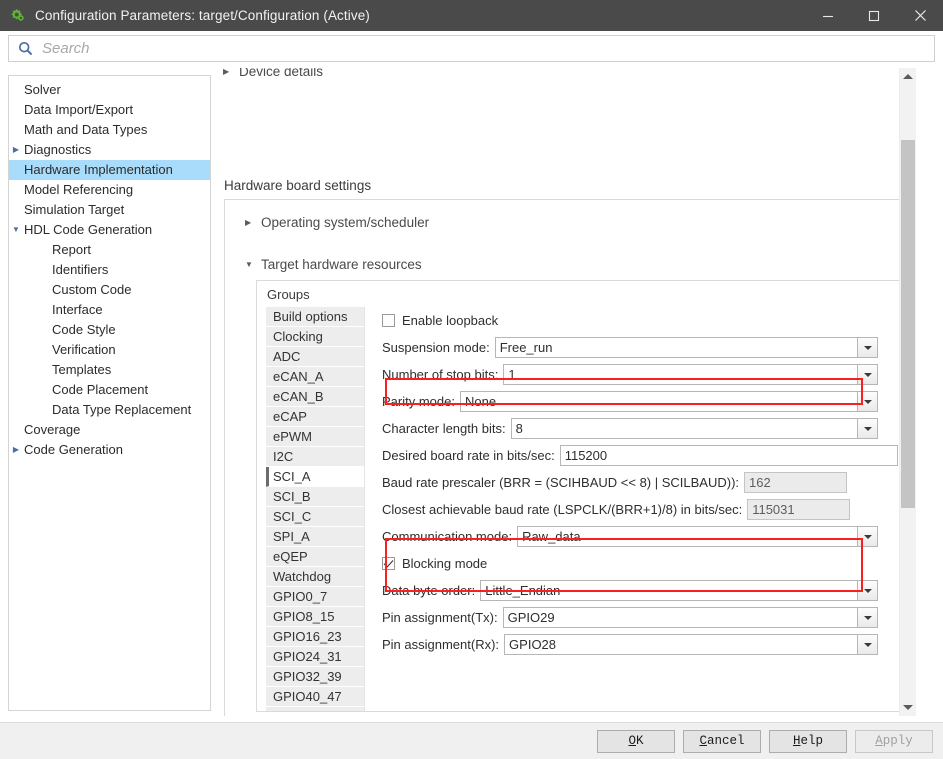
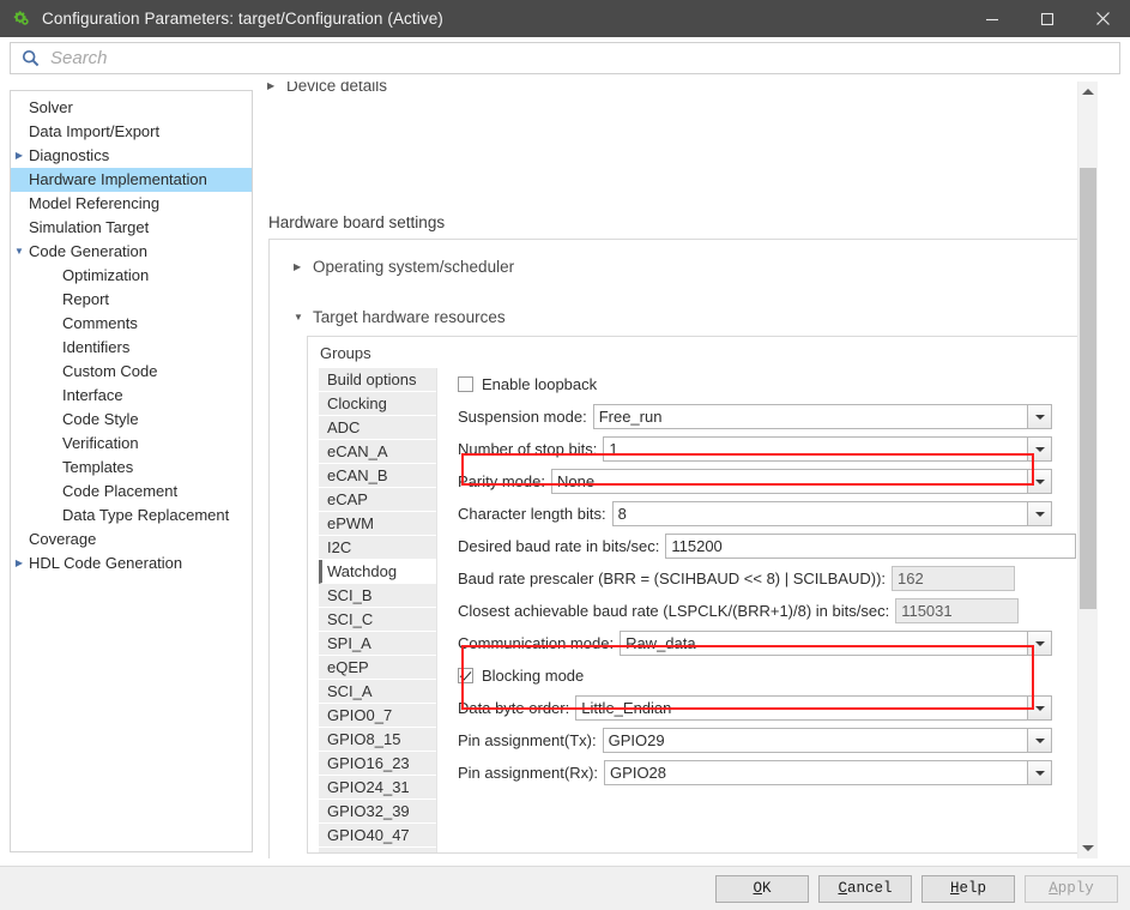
  Configuration Parameters: target/Configuration (Active)
  Search
  Solver
  Data Import/Export
- Math and Data Types
  ▶
  Diagnostics
  Hardware Implementation
  Model Referencing
  Simulation Target
  ▼
- HDL Code Generation
+ Code Generation
+ Optimization
  Report
+ Comments
  Identifiers
  Custom Code
  Interface
  Code Style
  Verification
  Templates
  Code Placement
  Data Type Replacement
  Coverage
  ▶
- Code Generation
+ HDL Code Generation
  ▶
  Device details
  Hardware board settings
  ▶
  Operating system/scheduler
  ▼
  Target hardware resources
  Groups
  Build options
  Clocking
  ADC
  eCAN_A
  eCAN_B
  eCAP
  ePWM
  I2C
- SCI_A
+ Watchdog
  SCI_B
  SCI_C
  SPI_A
  eQEP
- Watchdog
+ SCI_A
  GPIO0_7
  GPIO8_15
  GPIO16_23
  GPIO24_31
  GPIO32_39
  GPIO40_47
  Enable loopback
  Suspension mode:
  Free_run
  Number of stop bits:
  1
  Parity mode:
  None
  Character length bits:
  8
- Desired board rate in bits/sec:
+ Desired baud rate in bits/sec:
  115200
  Baud rate prescaler (BRR = (SCIHBAUD << 8) | SCILBAUD)):
  162
  Closest achievable baud rate (LSPCLK/(BRR+1)/8) in bits/sec:
  115031
  Communication mode:
  Raw_data
  Blocking mode
  Data byte order:
  Little_Endian
  Pin assignment(Tx):
  GPIO29
  Pin assignment(Rx):
  GPIO28
  OK
  Cancel
  Help
  Apply
